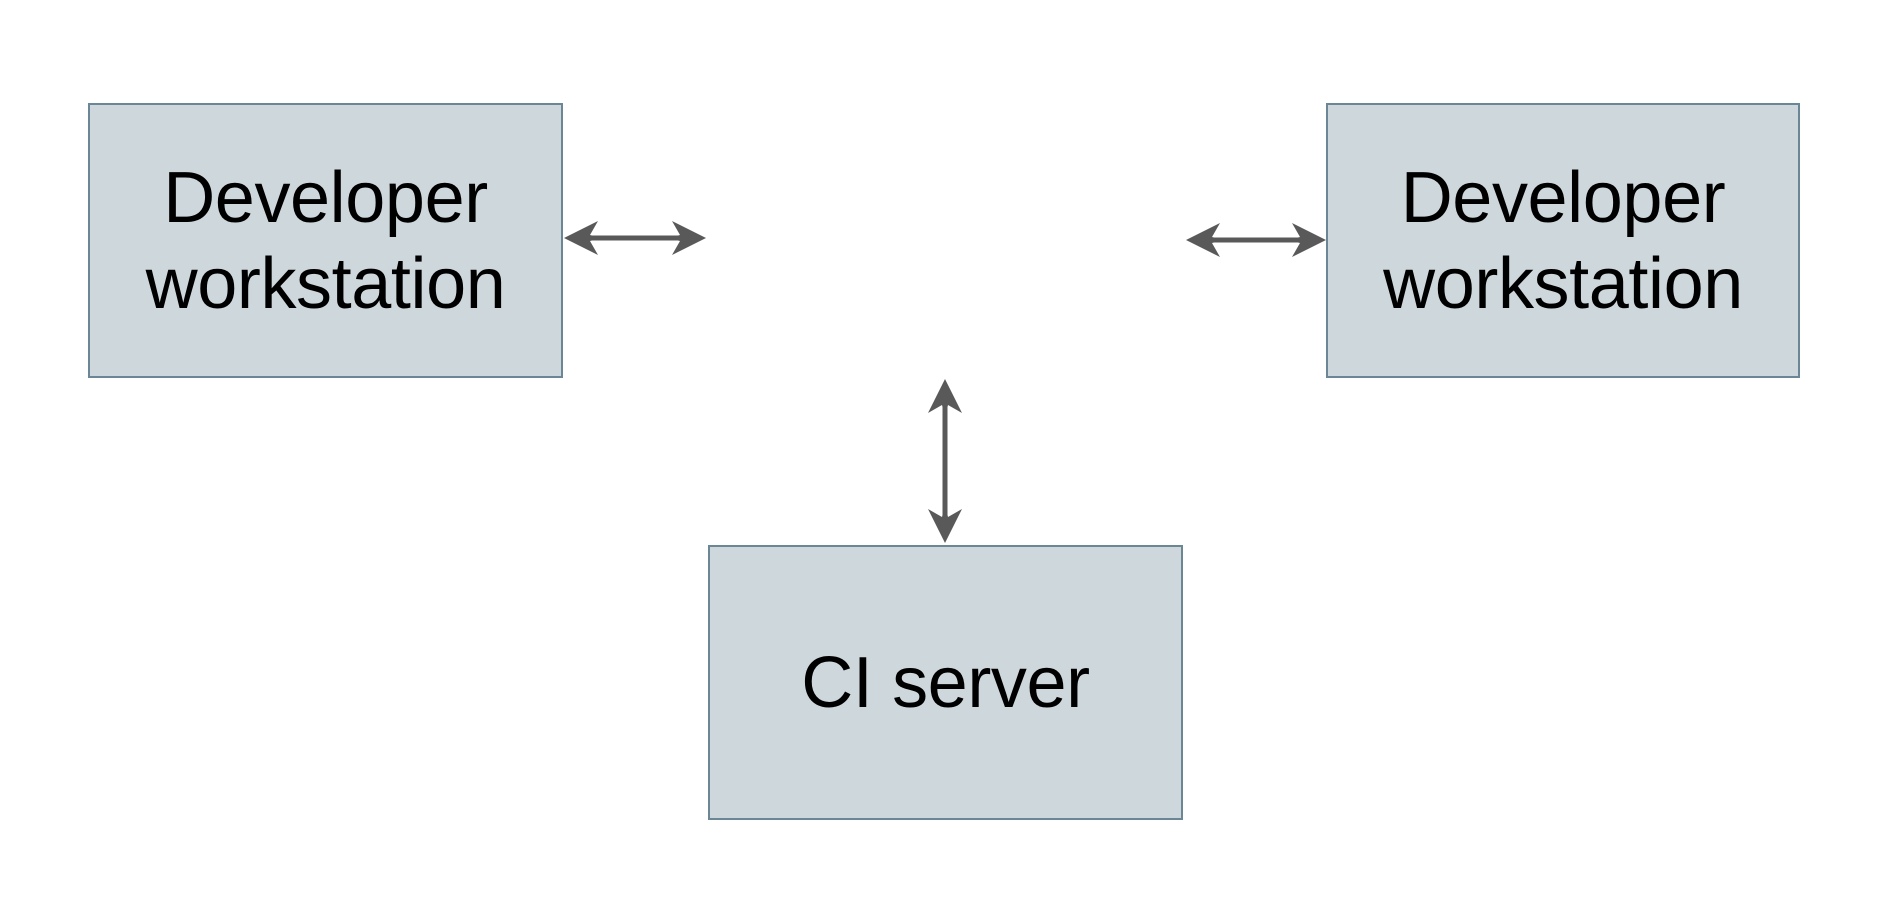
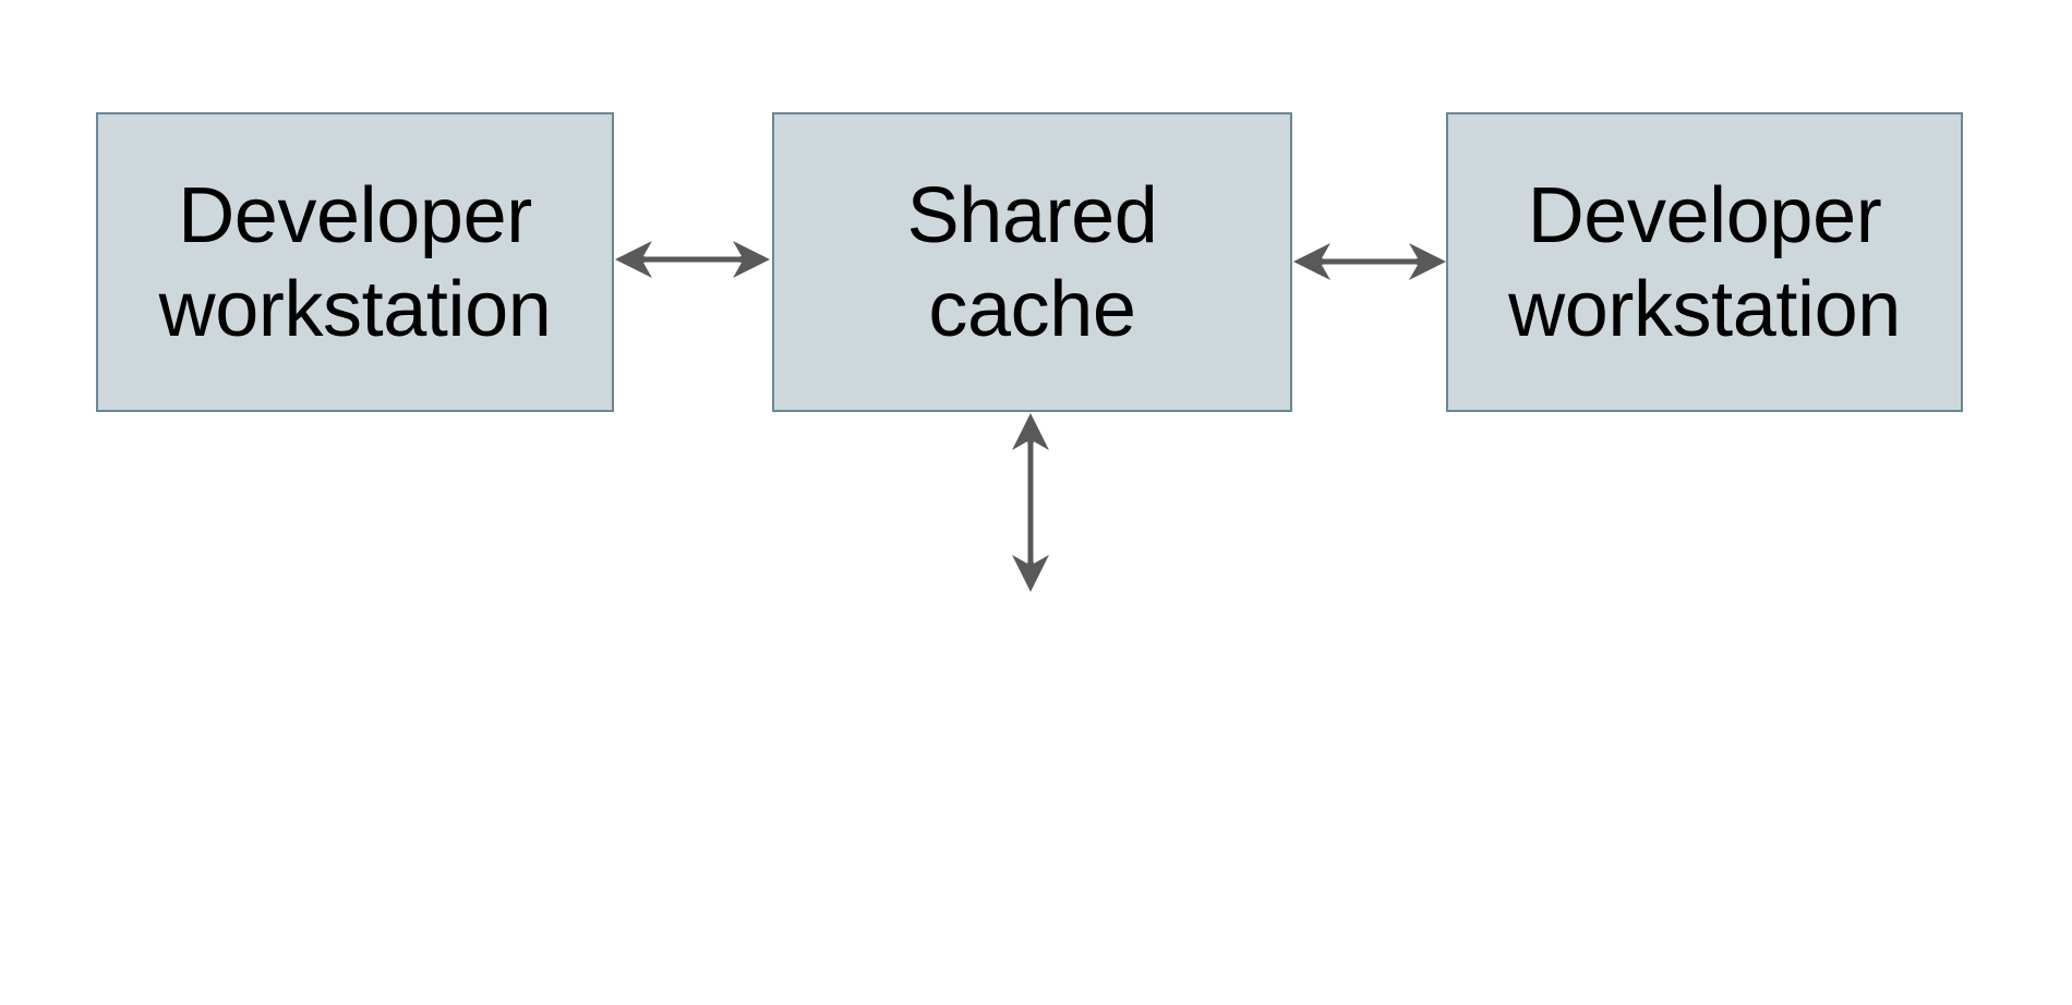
  Developer
  workstation
+ Shared
+ cache
  Developer
  workstation
- CI server
